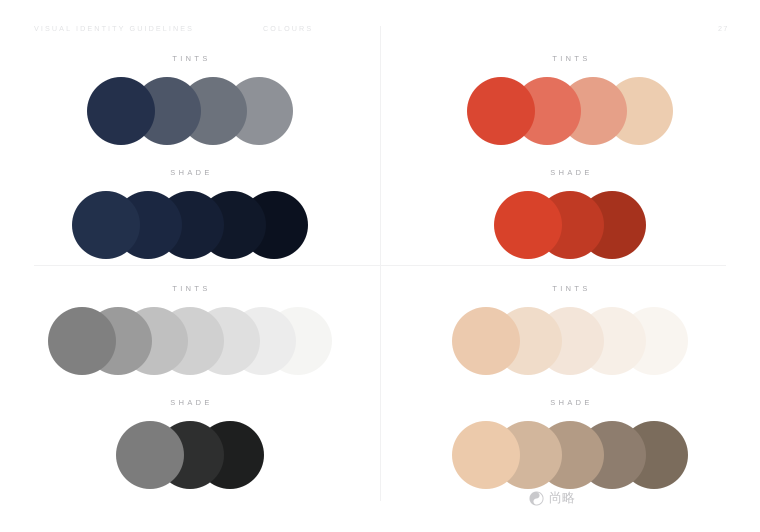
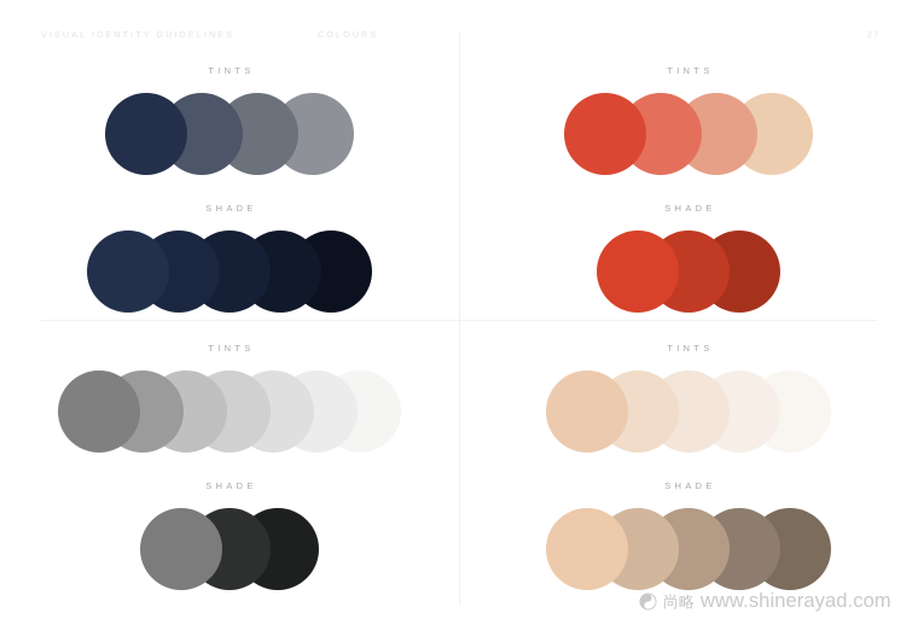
  VISUAL IDENTITY GUIDELINES
  27
  TINTS
  SHADE
  TINTS
  SHADE
  TINTS
  SHADE
  TINTS
  SHADE
  尚略
+ www.shinerayad.com
